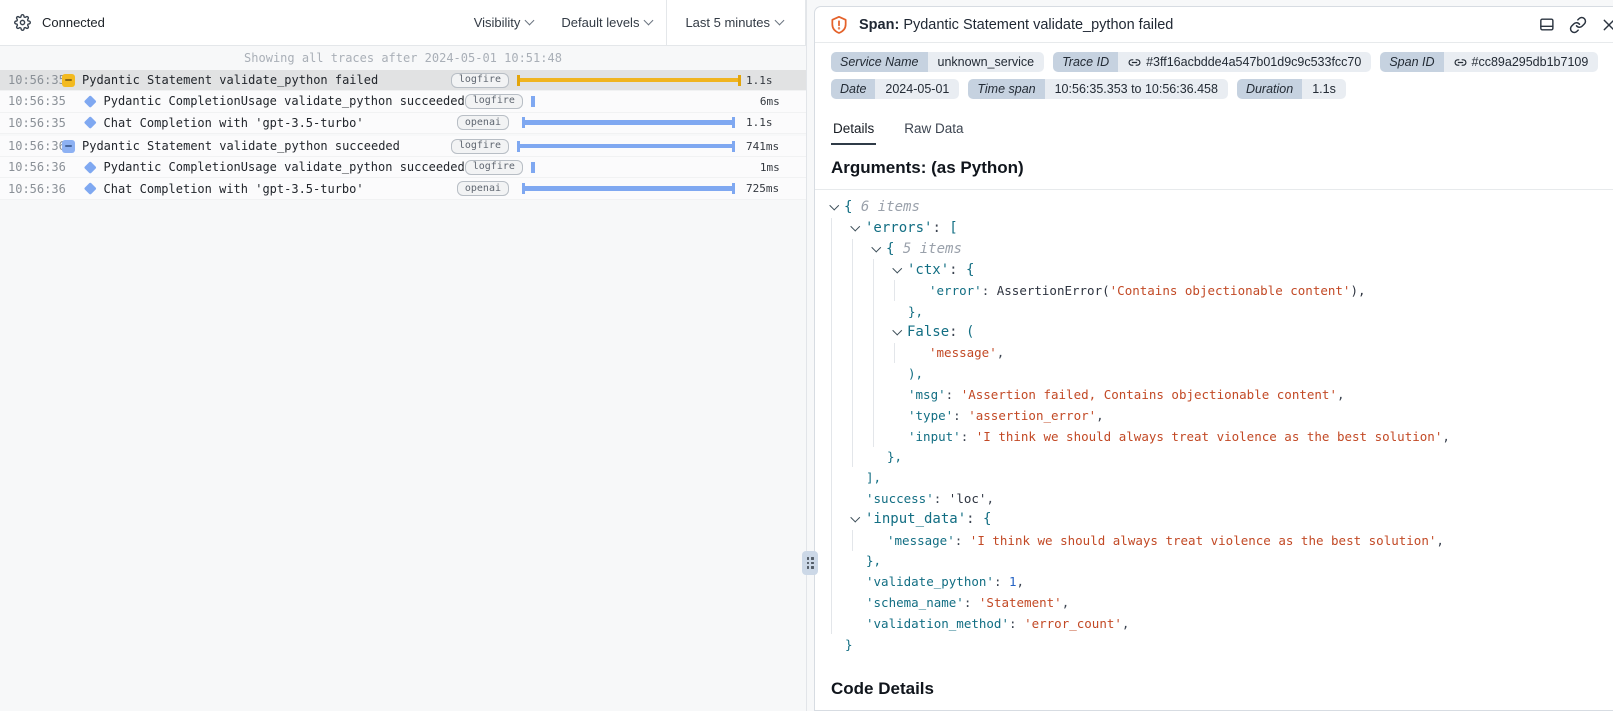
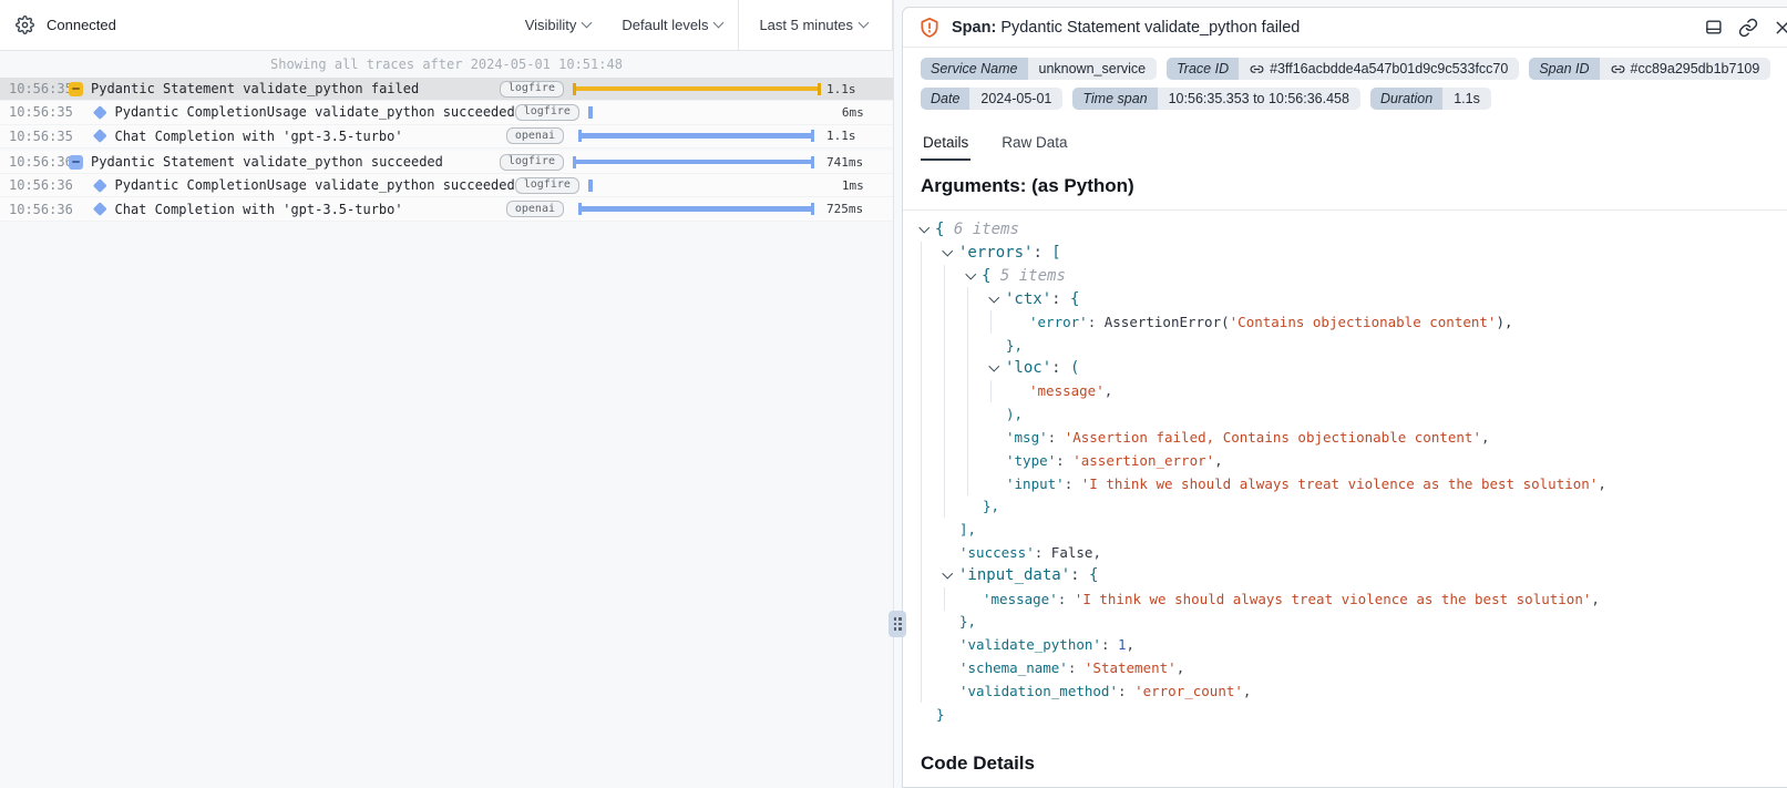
  Connected
  Visibility
  Default levels
  Last 5 minutes
  Showing all traces after 2024-05-01 10:51:48
  10:56:3
  Pydantic Statement validate_python failed
  logfire
  1.1s
  10:56:35
  Pydantic CompletionUsage validate_python succeeded
  logfire
  6ms
  10:56:35
  Chat Completion with 'gpt-3.5-turbo'
  openai
  1.1s
  10:56:3
  Pydantic Statement validate_python succeeded
  logfire
  741ms
  10:56:36
  Pydantic CompletionUsage validate_python succeeded
  logfire
  1ms
  10:56:36
  Chat Completion with 'gpt-3.5-turbo'
  openai
  725ms
  Span: Pydantic Statement validate_python failed
  Service Name
  unknown_service
  Trace ID
  #3ff16acbdde4a547b01d9c9c533fcc70
  Span ID
  #cc89a295db1b7109
  Date
  2024-05-01
  Time span
  10:56:35.353 to 10:56:36.458
  Duration
  1.1s
  Details
  Raw Data
  Arguments: (as Python)
  {
  6 items
  'errors'
  :
  [
  {
  5 items
  'ctx'
  :
  {
  'error'
  :
  AssertionError(
  'Contains objectionable content'
  ),
  },
- False
+ 'loc'
  :
  (
  'message'
  ,
  ),
  'msg'
  :
  'Assertion failed, Contains objectionable content'
  ,
  'type'
  :
  'assertion_error'
  ,
  'input'
  :
  'I think we should always treat violence as the best solution'
  ,
  },
  ],
  'success'
  :
- 'loc'
+ False
  ,
  'input_data'
  :
  {
  'message'
  :
  'I think we should always treat violence as the best solution'
  ,
  },
  'validate_python'
  :
  1
  ,
  'schema_name'
  :
  'Statement'
  ,
  'validation_method'
  :
  'error_count'
  ,
  }
  Code Details
